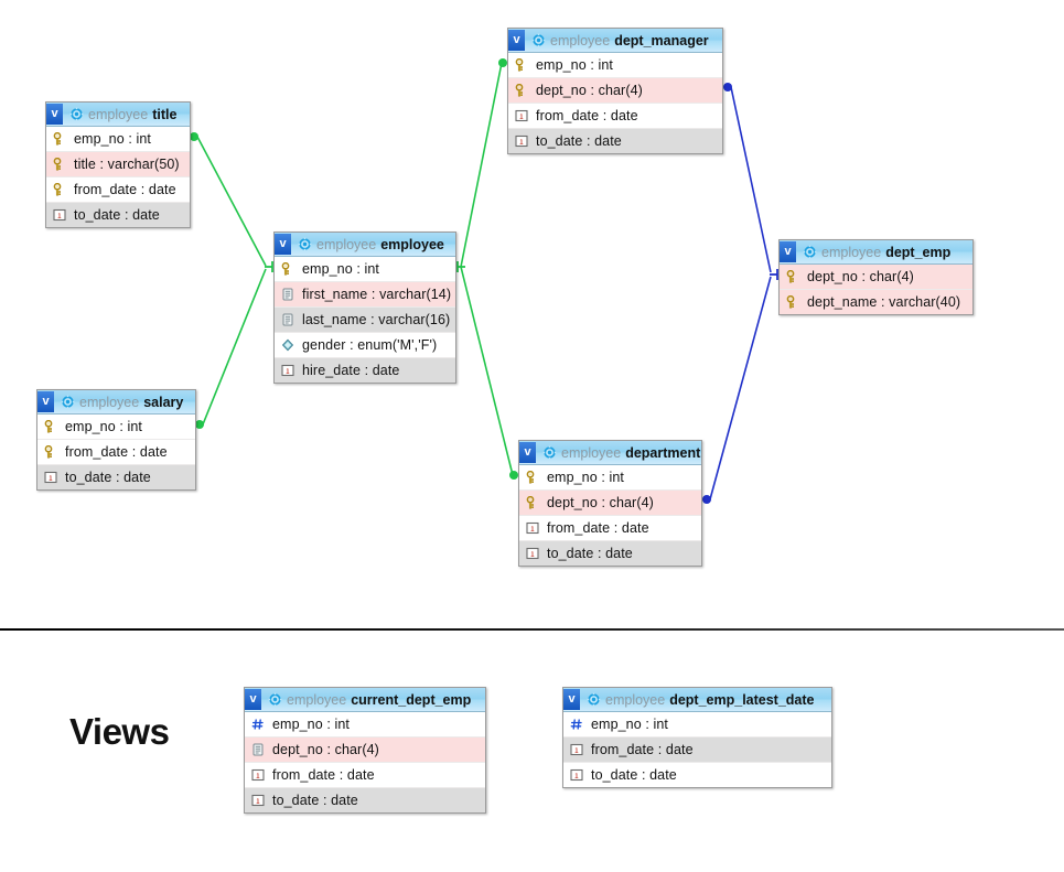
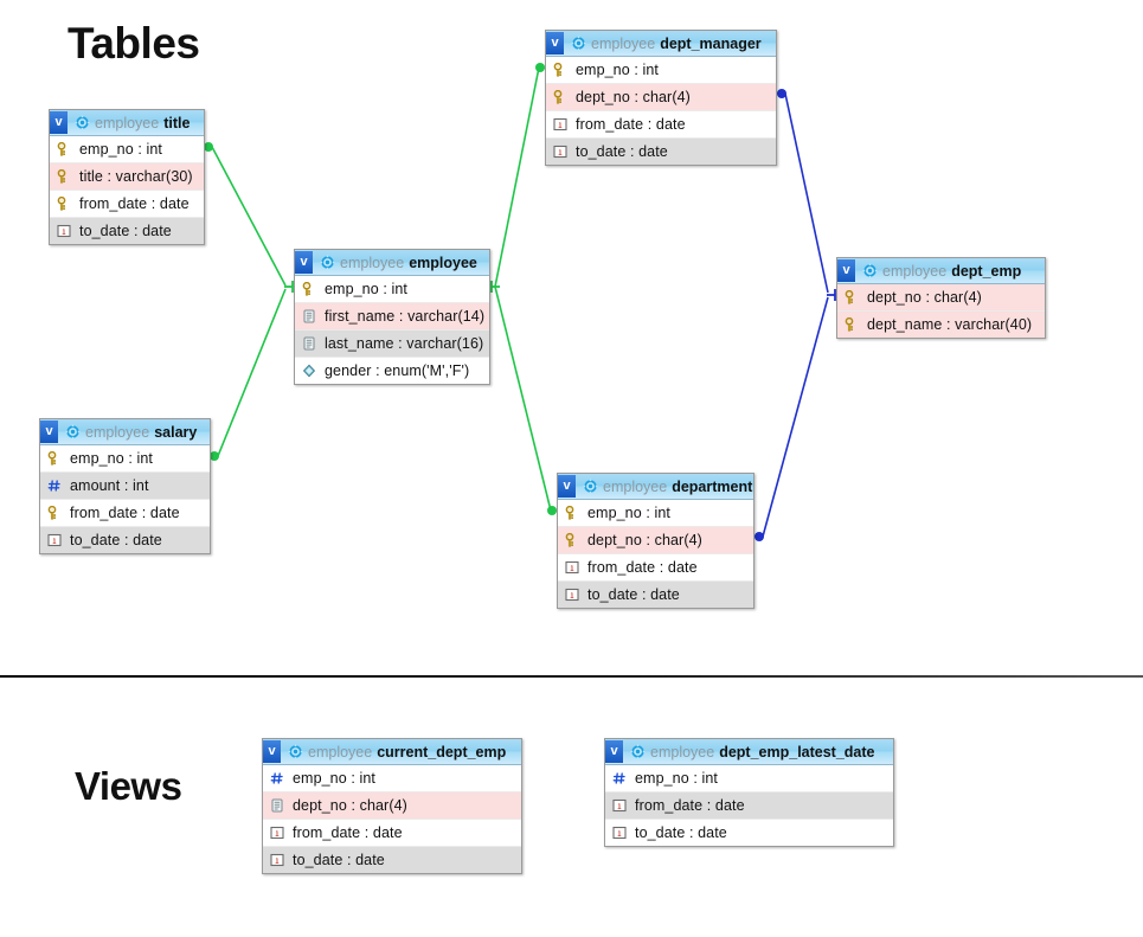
+ Tables
  Views
  v
  employee
  title
  emp_no : int
- title : varchar(50)
+ title : varchar(30)
  from_date : date
  to_date : date
  v
  employee
  salary
  emp_no : int
+ amount : int
  from_date : date
  to_date : date
  v
  employee
  employee
  emp_no : int
  first_name : varchar(14)
  last_name : varchar(16)
  gender : enum('M','F')
- hire_date : date
  v
  employee
  dept_manager
  emp_no : int
  dept_no : char(4)
  from_date : date
  to_date : date
  v
  employee
  department
  emp_no : int
  dept_no : char(4)
  from_date : date
  to_date : date
  v
  employee
  dept_emp
  dept_no : char(4)
  dept_name : varchar(40)
  v
  employee
  current_dept_emp
  emp_no : int
  dept_no : char(4)
  from_date : date
  to_date : date
  v
  employee
  dept_emp_latest_date
  emp_no : int
  from_date : date
  to_date : date
